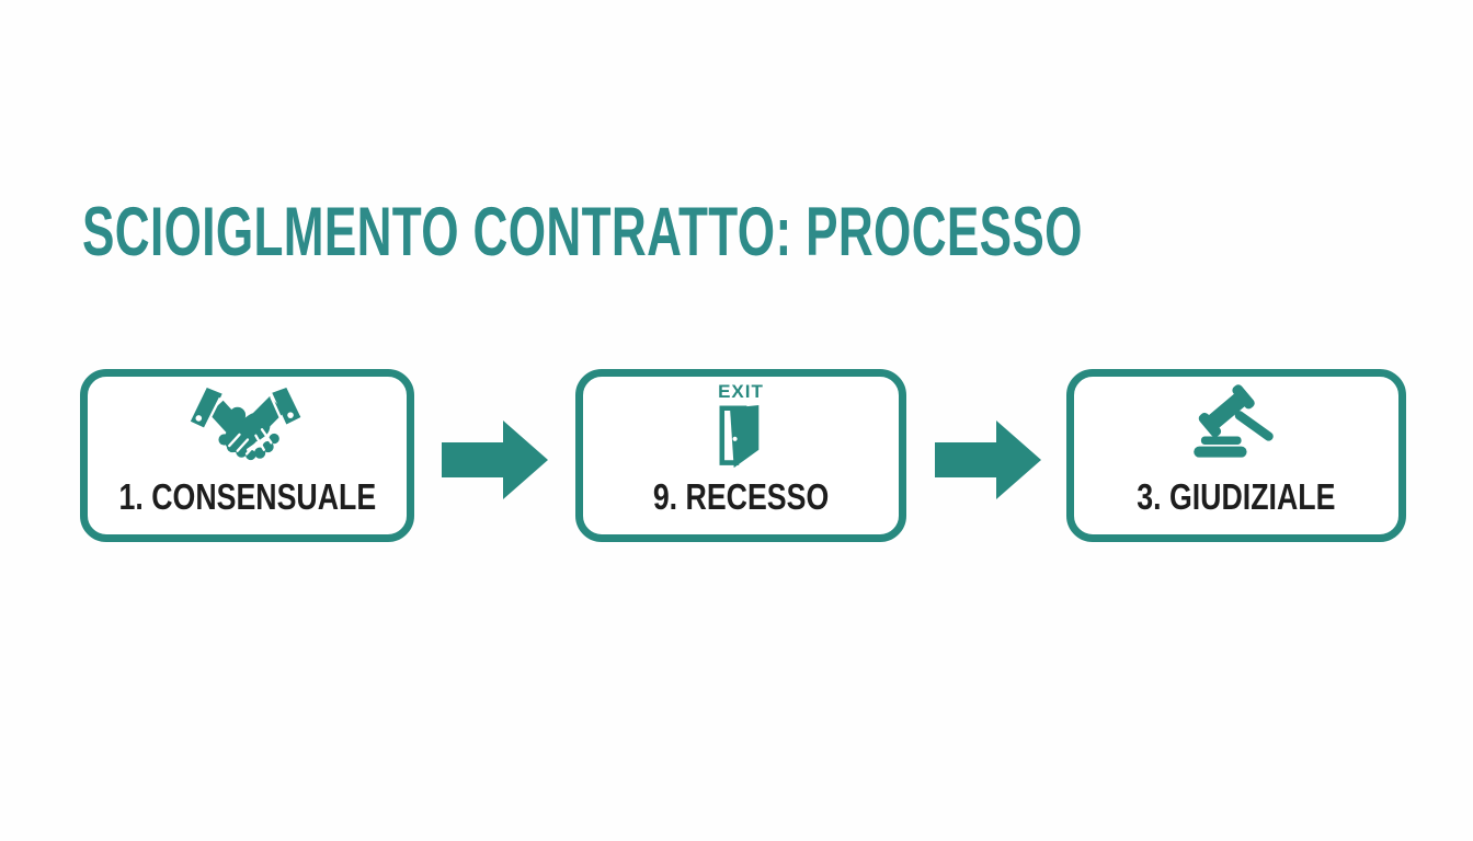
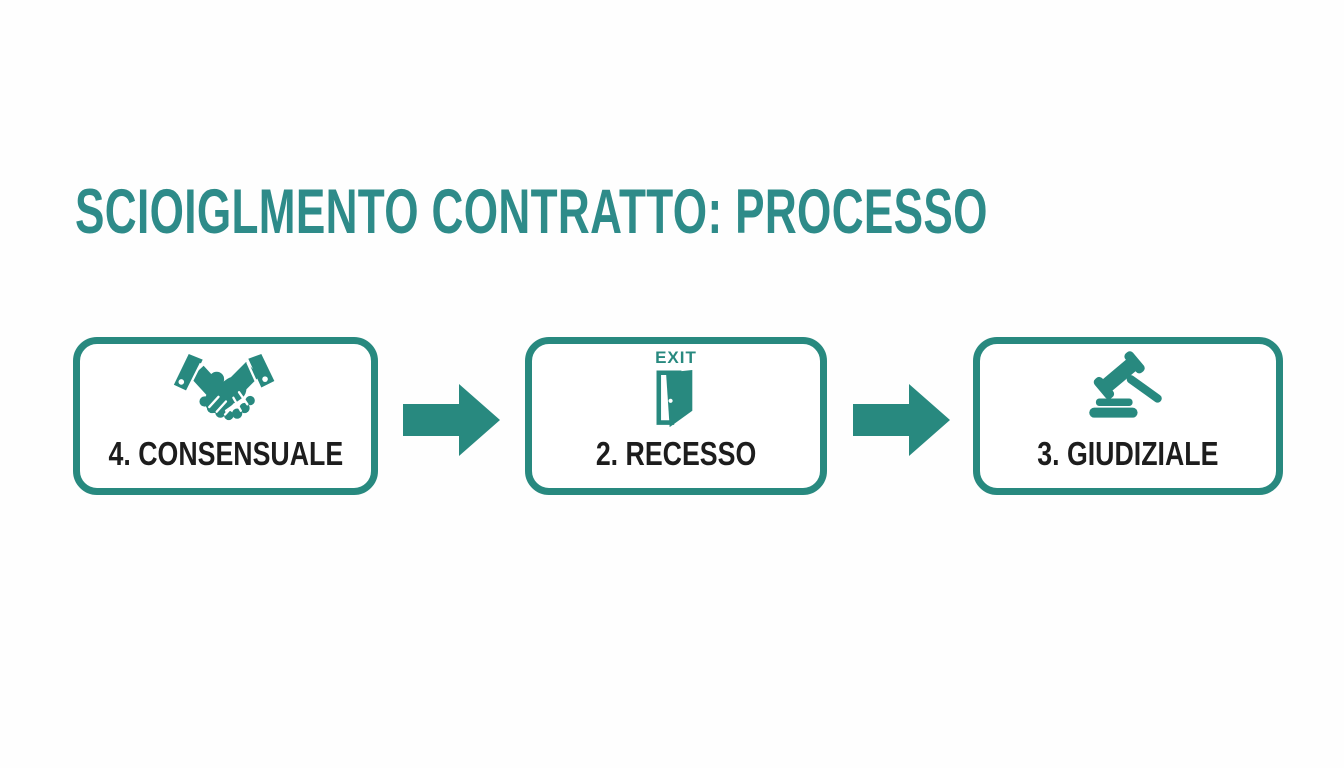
  SCIOIGLMENTO CONTRATTO: PROCESSO
- 1. CONSENSUALE
+ 4. CONSENSUALE
  EXIT
- 9. RECESSO
+ 2. RECESSO
  3. GIUDIZIALE
